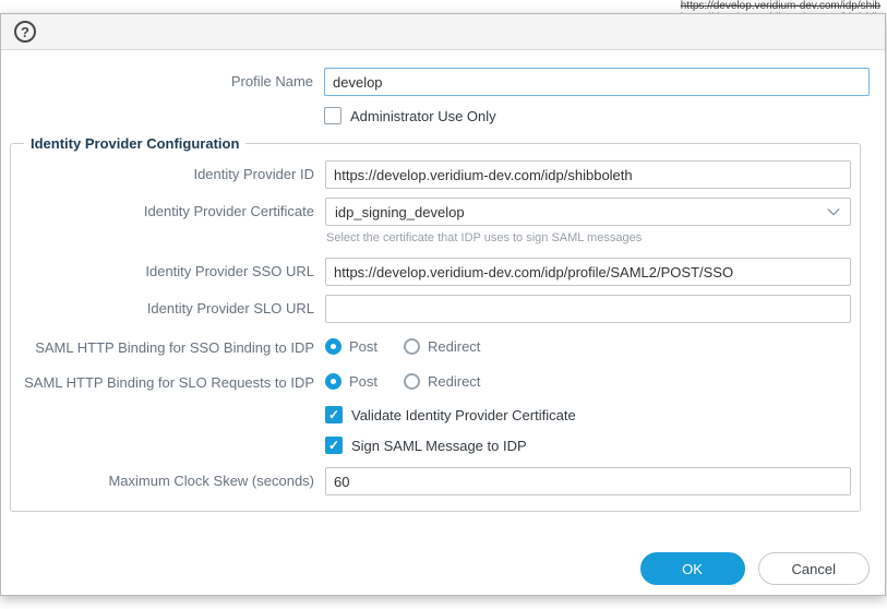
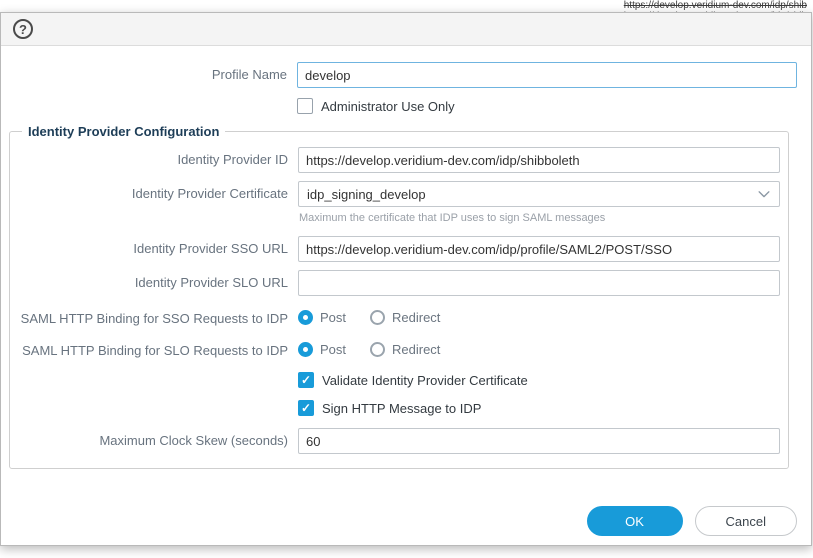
  https://develop.veridium-dev.com/idp/shib
  ?
  Profile Name
  develop
  Administrator Use Only
  Identity Provider Configuration
  Identity Provider ID
  https://develop.veridium-dev.com/idp/shibboleth
  Identity Provider Certificate
  idp_signing_develop
- Select the certificate that IDP uses to sign SAML messages
+ Maximum the certificate that IDP uses to sign SAML messages
  Identity Provider SSO URL
  https://develop.veridium-dev.com/idp/profile/SAML2/POST/SSO
  Identity Provider SLO URL
- SAML HTTP Binding for SSO Binding to IDP
+ SAML HTTP Binding for SSO Requests to IDP
  Post
  Redirect
  SAML HTTP Binding for SLO Requests to IDP
  Post
  Redirect
  ✓
  Validate Identity Provider Certificate
  ✓
- Sign SAML Message to IDP
+ Sign HTTP Message to IDP
  Maximum Clock Skew (seconds)
  60
  OK
  Cancel
